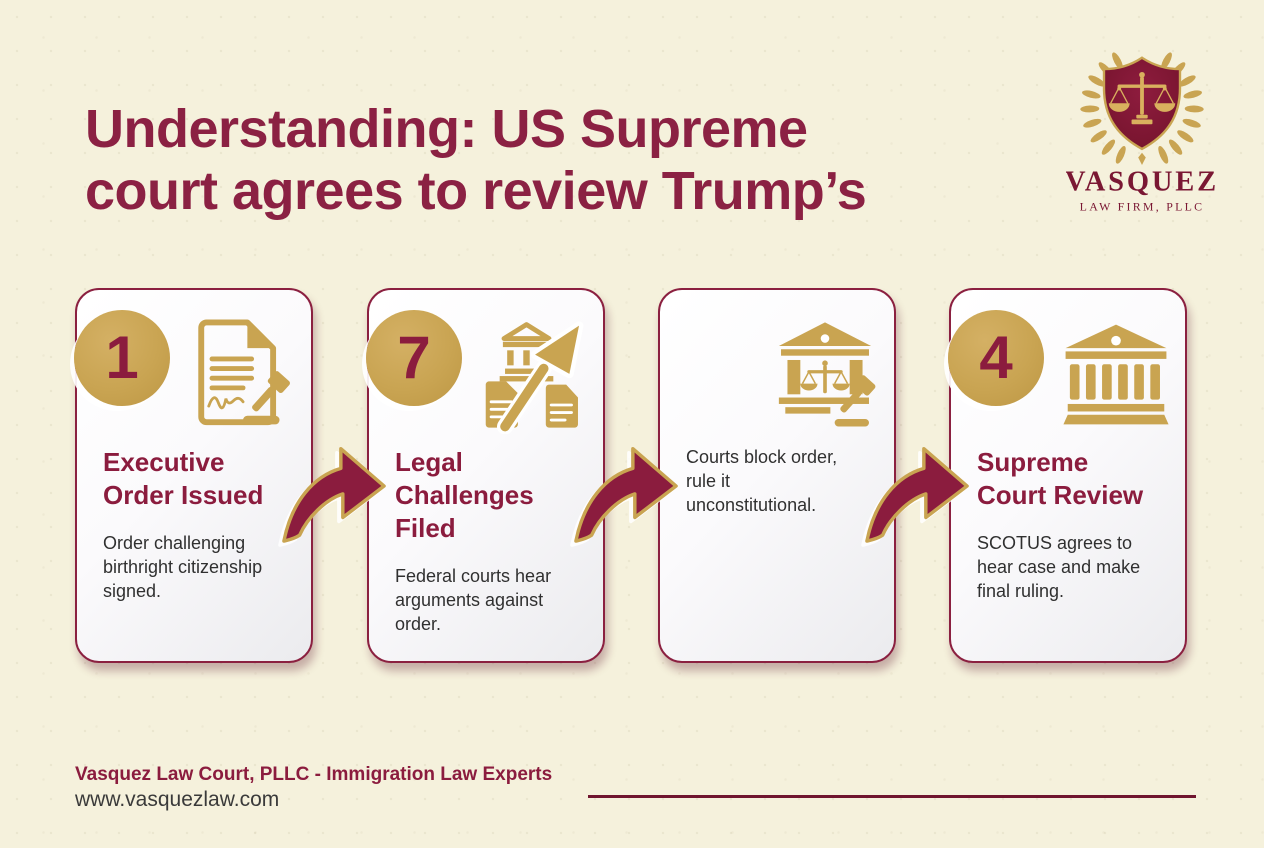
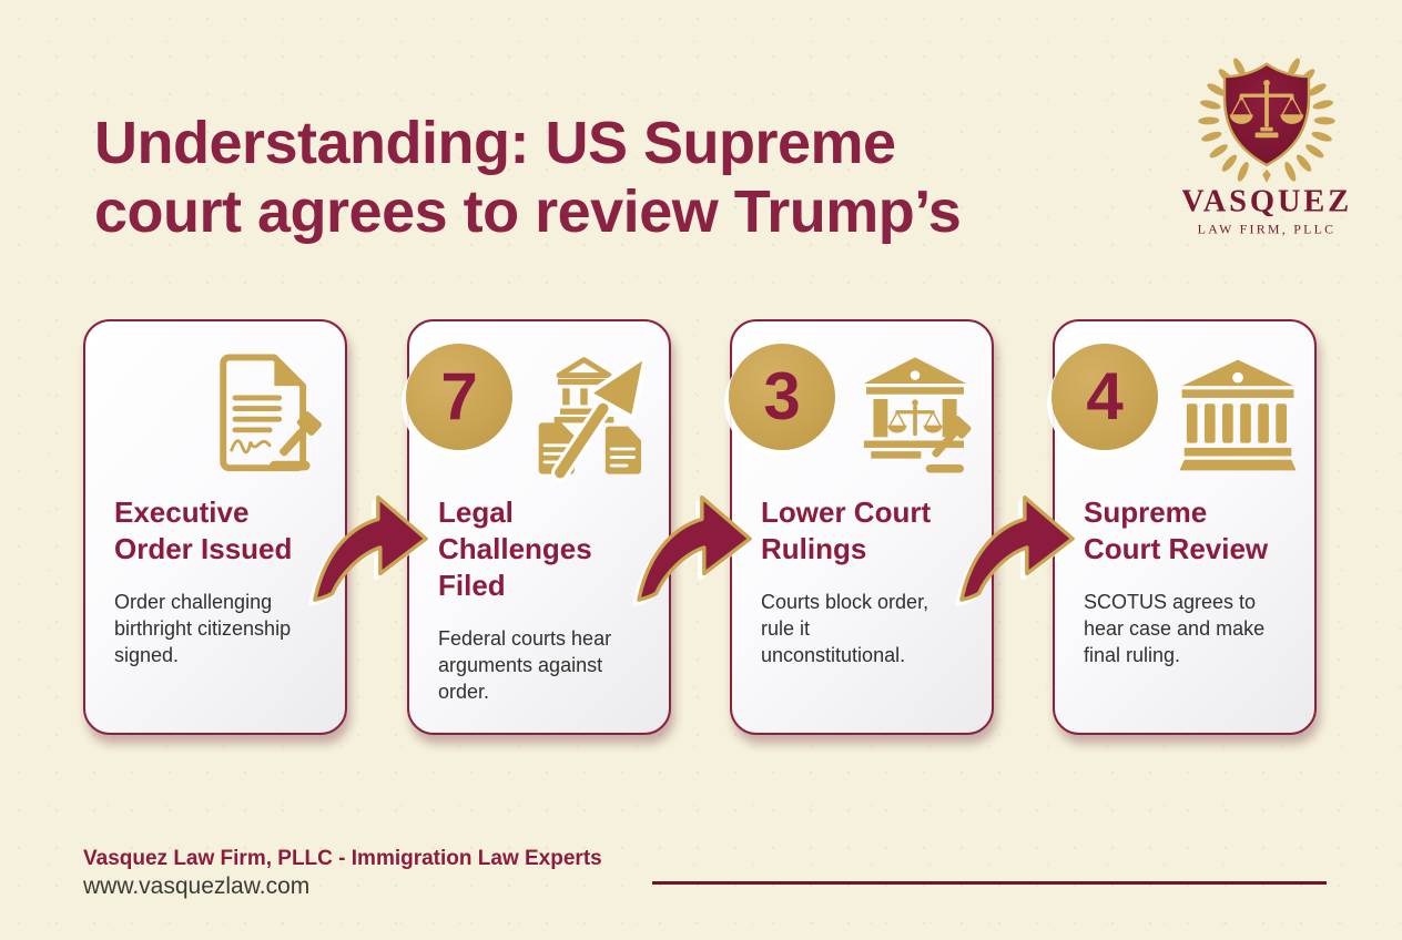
  Understanding: US Supreme
  court agrees to review Trump’s
  VASQUEZ
  LAW FIRM, PLLC
- 1
  Executive
  Order Issued
  Order challenging
  birthright citizenship
  signed.
  7
  Legal
  Challenges
  Filed
  Federal courts hear
  arguments against
  order.
+ 3
+ Lower Court
+ Rulings
  Courts block order,
  rule it
  unconstitutional.
  4
  Supreme
  Court Review
  SCOTUS agrees to
  hear case and make
  final ruling.
- Vasquez Law Court, PLLC - Immigration Law Experts
+ Vasquez Law Firm, PLLC - Immigration Law Experts
  www.vasquezlaw.com
